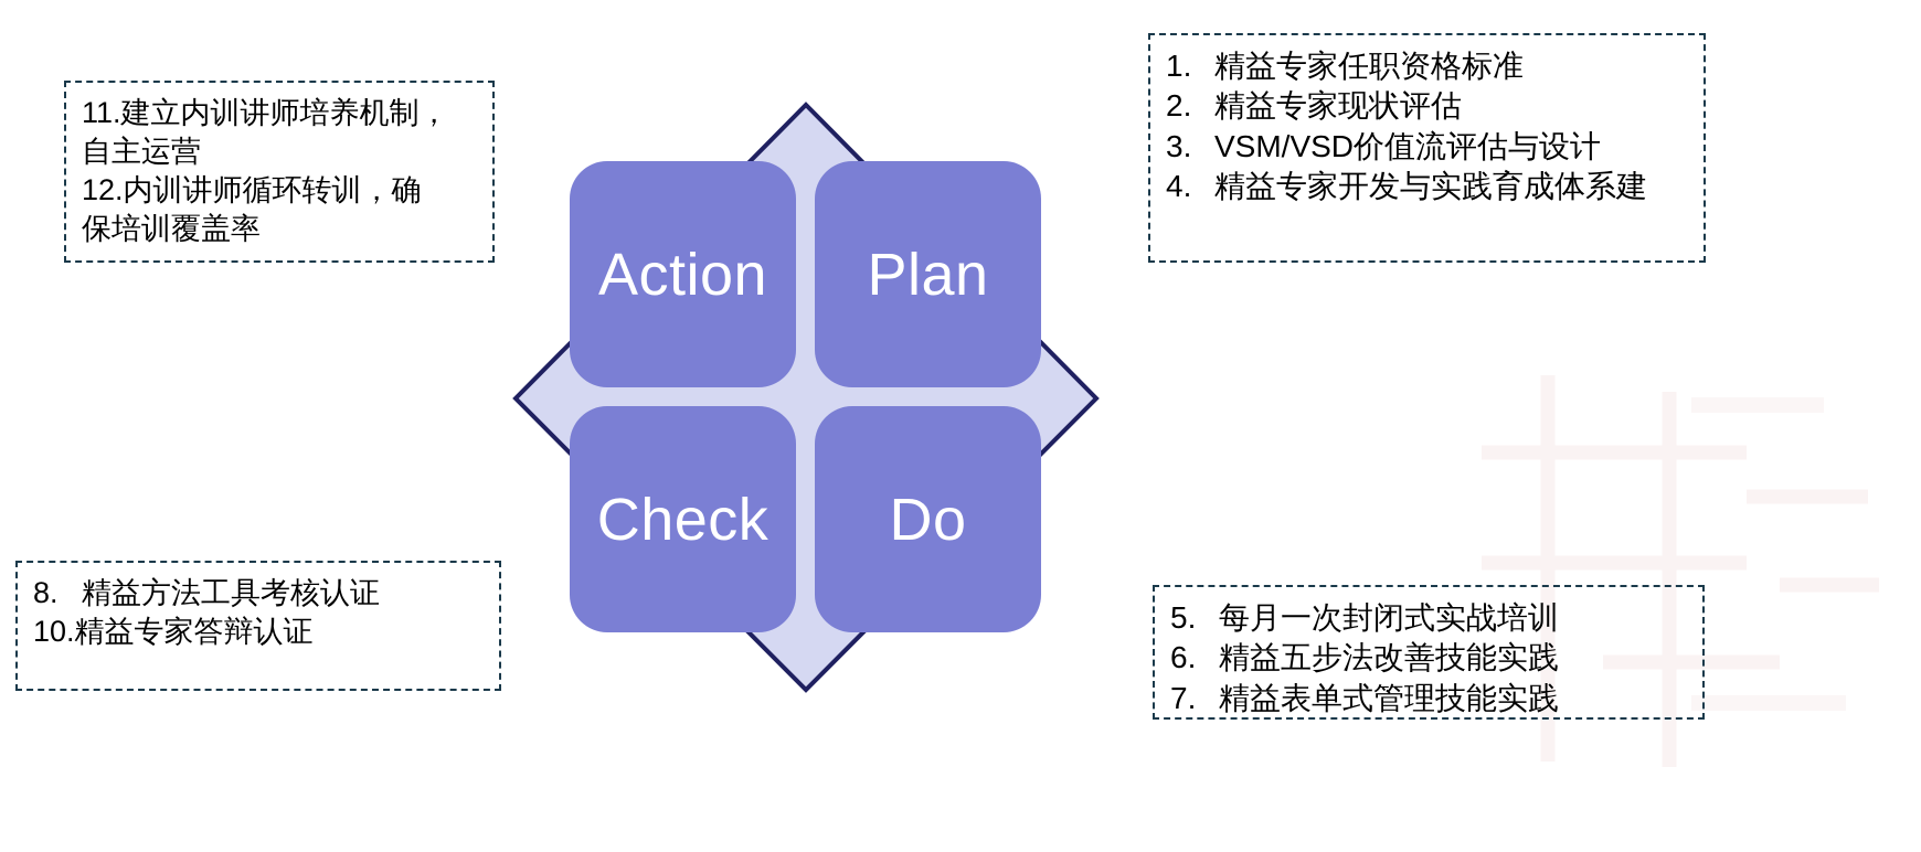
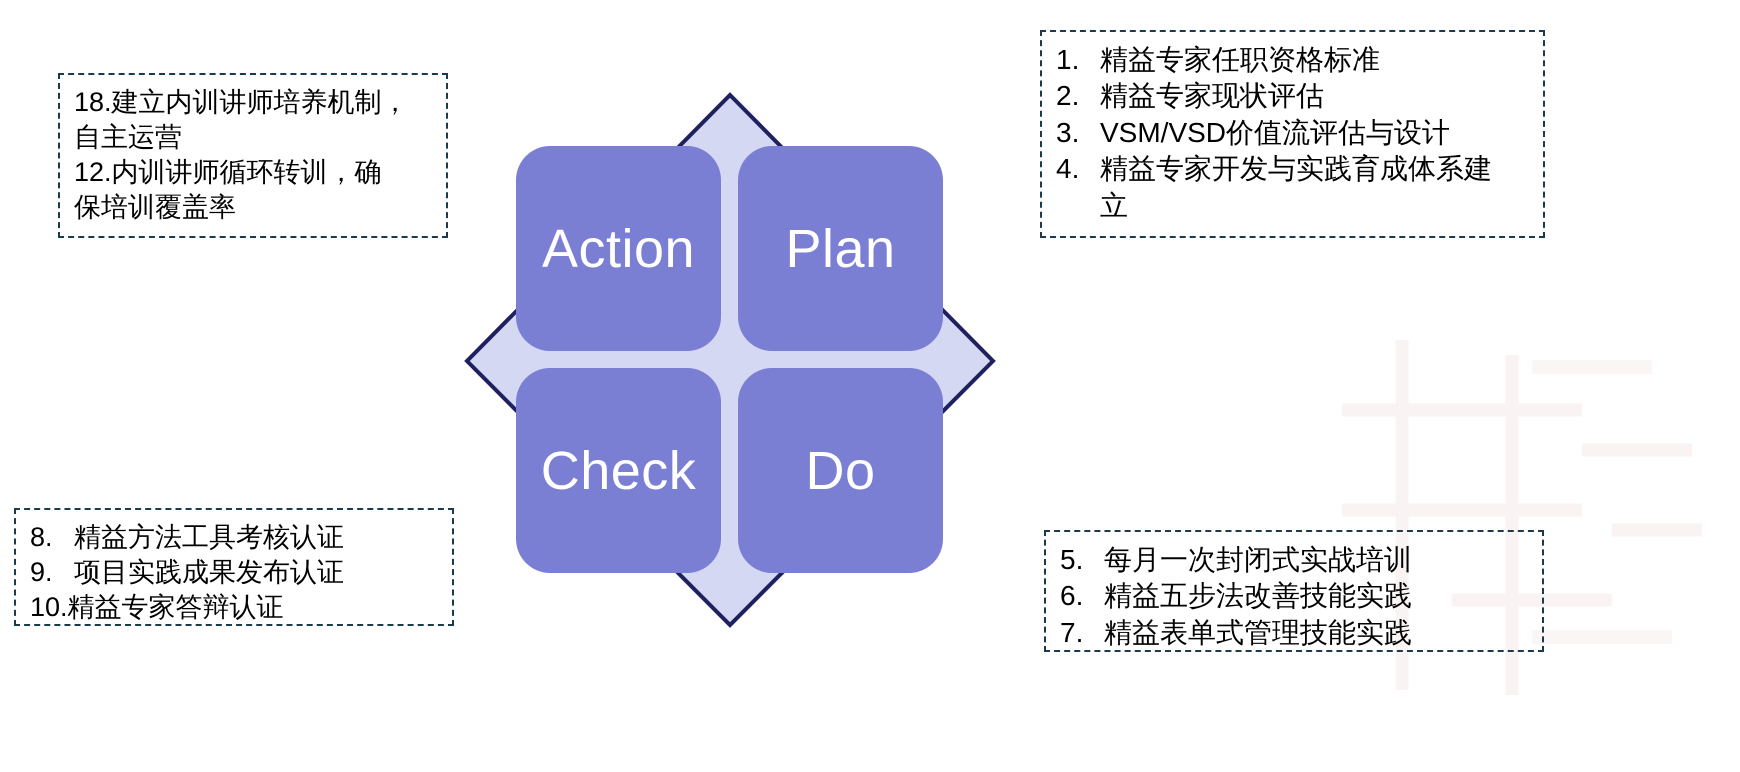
  Action
  Plan
  Check
  Do
- 11.
+ 18.
  建立内训讲师培养机制，
  自主运营
  12.
  内训讲师循环转训，确
  保培训覆盖率
  1.
  精益专家任职资格标准
  2.
  精益专家现状评估
  3.
  VSM/VSD价值流评估与设计
  4.
  精益专家开发与实践育成体系建
+ 立
  8.
  精益方法工具考核认证
+ 9.
+ 项目实践成果发布认证
  10.
  精益专家答辩认证
  5.
  每月一次封闭式实战培训
  6.
  精益五步法改善技能实践
  7.
  精益表单式管理技能实践
